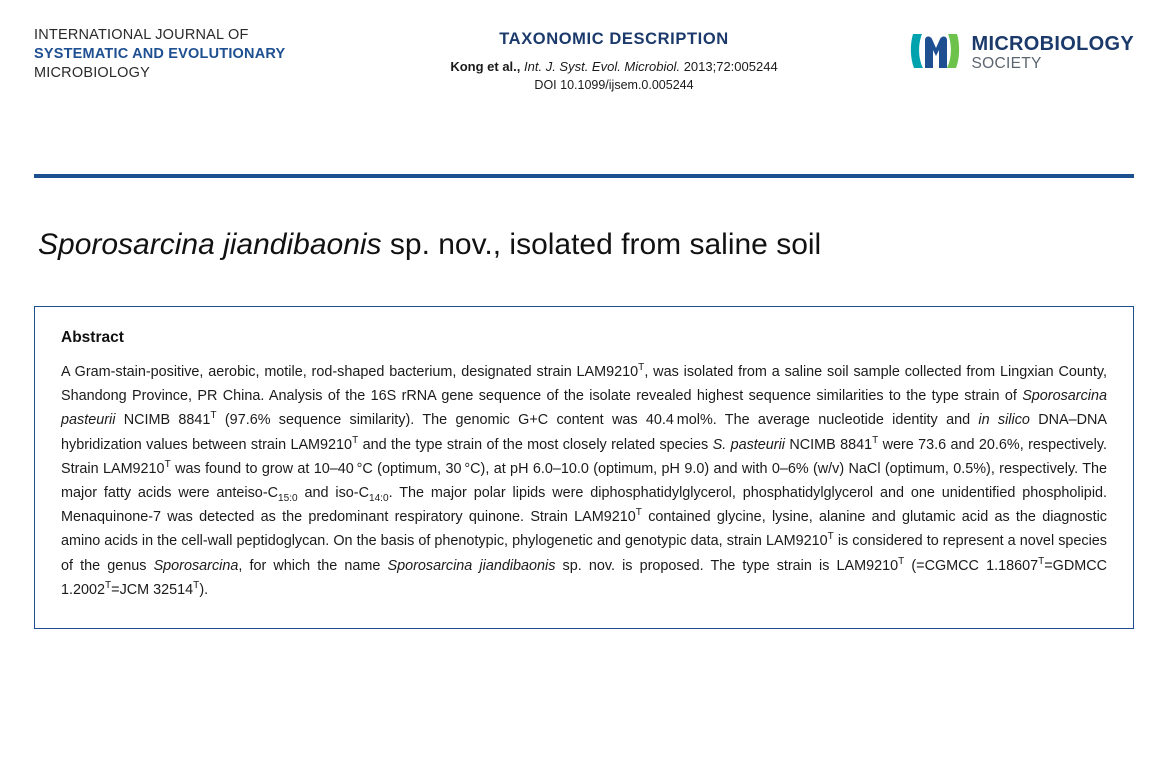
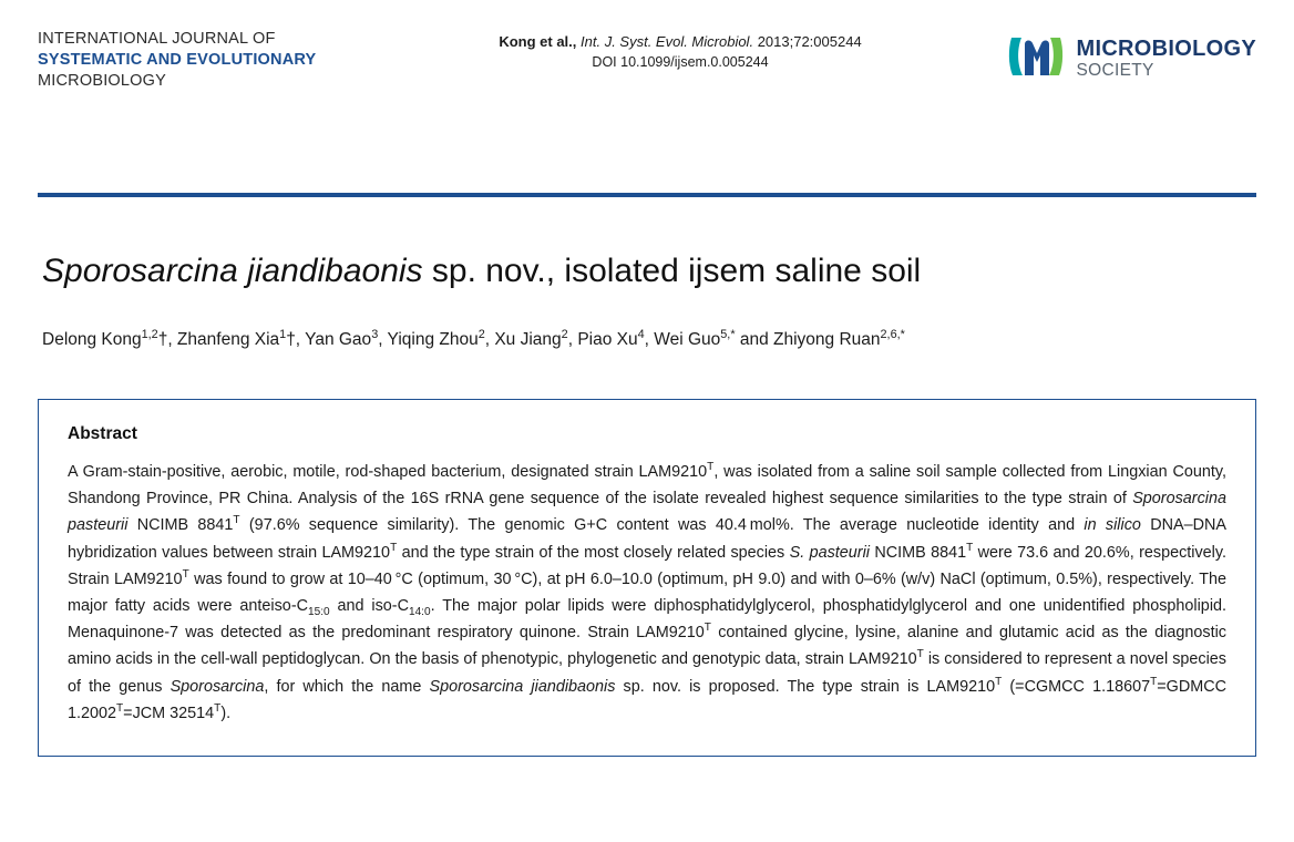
  INTERNATIONAL JOURNAL OF
  SYSTEMATIC AND EVOLUTIONARY
  MICROBIOLOGY
- TAXONOMIC DESCRIPTION
  Kong et al., Int. J. Syst. Evol. Microbiol. 2013;72:005244
  DOI 10.1099/ijsem.0.005244
  MICROBIOLOGY
  SOCIETY
- Sporosarcina jiandibaonis sp. nov., isolated from saline soil
+ Sporosarcina jiandibaonis sp. nov., isolated ijsem saline soil
+ Delong Kong1,2†, Zhanfeng Xia1†, Yan Gao3, Yiqing Zhou2, Xu Jiang2, Piao Xu4, Wei Guo5,* and Zhiyong Ruan2,6,*
  Abstract
  A Gram-stain-positive, aerobic, motile, rod-shaped bacterium, designated strain LAM9210T, was isolated from a saline soil sample collected from Lingxian County, Shandong Province, PR China. Analysis of the 16S rRNA gene sequence of the isolate revealed highest sequence similarities to the type strain of Sporosarcina pasteurii NCIMB 8841T (97.6% sequence similarity). The genomic G+C content was 40.4 mol%. The average nucleotide identity and in silico DNA–DNA hybridization values between strain LAM9210T and the type strain of the most closely related species S. pasteurii NCIMB 8841T were 73.6 and 20.6%, respectively. Strain LAM9210T was found to grow at 10–40 °C (optimum, 30 °C), at pH 6.0–10.0 (optimum, pH 9.0) and with 0–6% (w/v) NaCl (optimum, 0.5%), respectively. The major fatty acids were anteiso-C15:0 and iso-C14:0. The major polar lipids were diphosphatidylglycerol, phosphatidylglycerol and one unidentified phospholipid. Menaquinone-7 was detected as the predominant respiratory quinone. Strain LAM9210T contained glycine, lysine, alanine and glutamic acid as the diagnostic amino acids in the cell-wall peptidoglycan. On the basis of phenotypic, phylogenetic and genotypic data, strain LAM9210T is considered to represent a novel species of the genus Sporosarcina, for which the name Sporosarcina jiandibaonis sp. nov. is proposed. The type strain is LAM9210T (=CGMCC 1.18607T=GDMCC 1.2002T=JCM 32514T).
